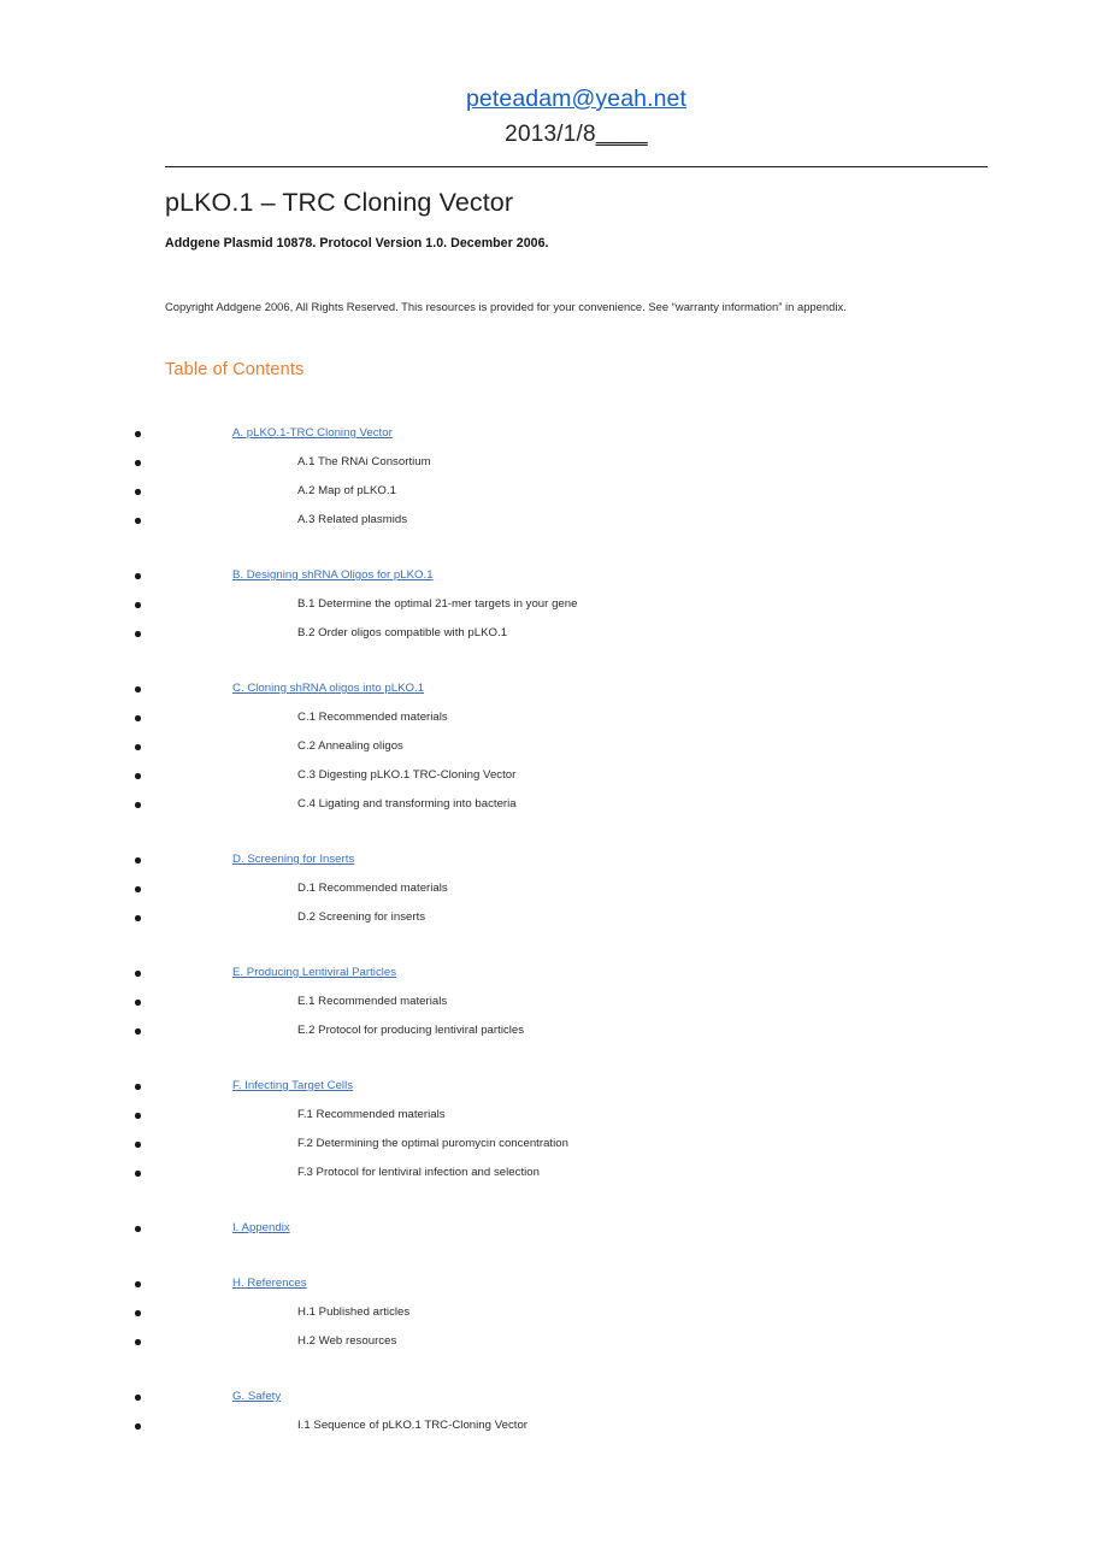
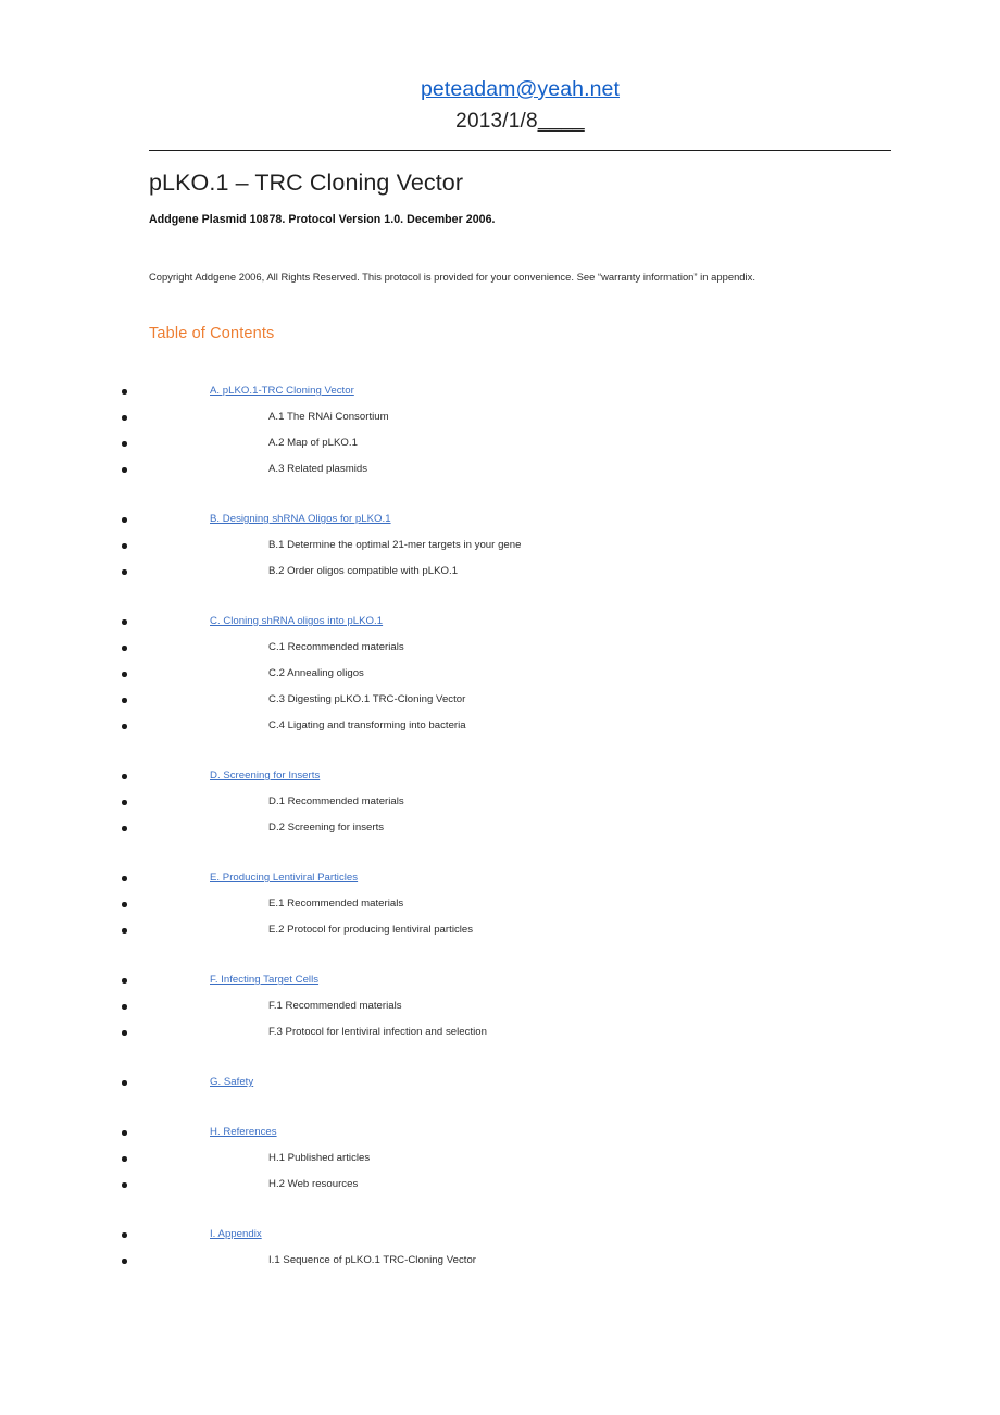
  peteadam@yeah.net
  2013/1/8____
  pLKO.1 – TRC Cloning Vector
  Addgene Plasmid 10878. Protocol Version 1.0. December 2006.
- Copyright Addgene 2006, All Rights Reserved. This resources is provided for your convenience. See “warranty information” in appendix.
+ Copyright Addgene 2006, All Rights Reserved. This protocol is provided for your convenience. See “warranty information” in appendix.
  Table of Contents
  A. pLKO.1-TRC Cloning Vector
  A.1 The RNAi Consortium
  A.2 Map of pLKO.1
  A.3 Related plasmids
  B. Designing shRNA Oligos for pLKO.1
  B.1 Determine the optimal 21-mer targets in your gene
  B.2 Order oligos compatible with pLKO.1
  C. Cloning shRNA oligos into pLKO.1
  C.1 Recommended materials
  C.2 Annealing oligos
  C.3 Digesting pLKO.1 TRC-Cloning Vector
  C.4 Ligating and transforming into bacteria
  D. Screening for Inserts
  D.1 Recommended materials
  D.2 Screening for inserts
  E. Producing Lentiviral Particles
  E.1 Recommended materials
  E.2 Protocol for producing lentiviral particles
  F. Infecting Target Cells
  F.1 Recommended materials
- F.2 Determining the optimal puromycin concentration
  F.3 Protocol for lentiviral infection and selection
- I. Appendix
+ G. Safety
  H. References
  H.1 Published articles
  H.2 Web resources
- G. Safety
+ I. Appendix
  I.1 Sequence of pLKO.1 TRC-Cloning Vector
